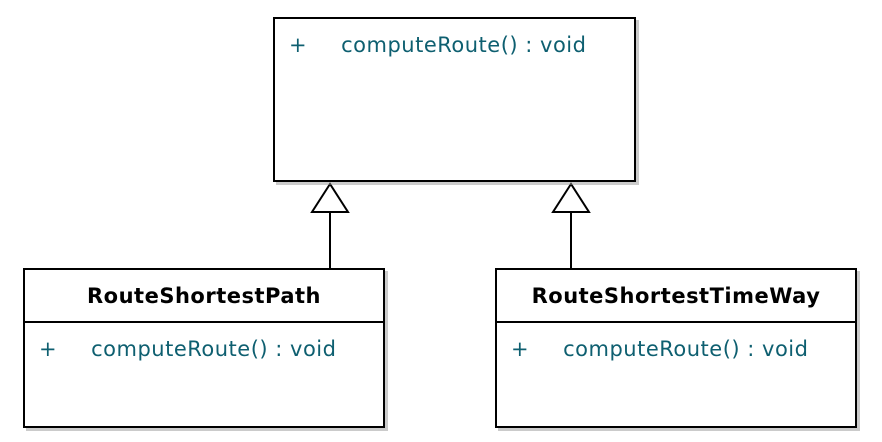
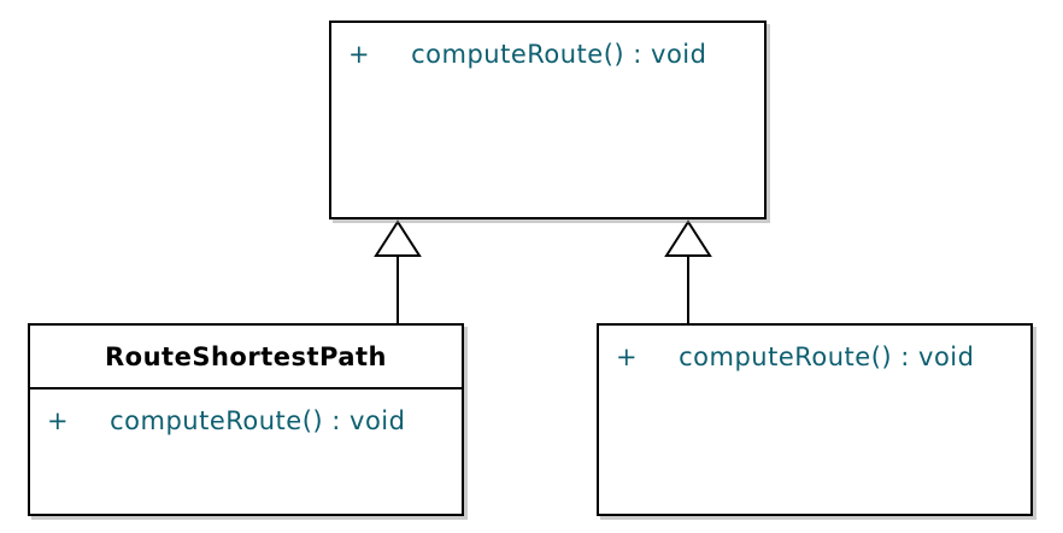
  +
  computeRoute() : void
  RouteShortestPath
  +
  computeRoute() : void
- RouteShortestTimeWay
  +
  computeRoute() : void
